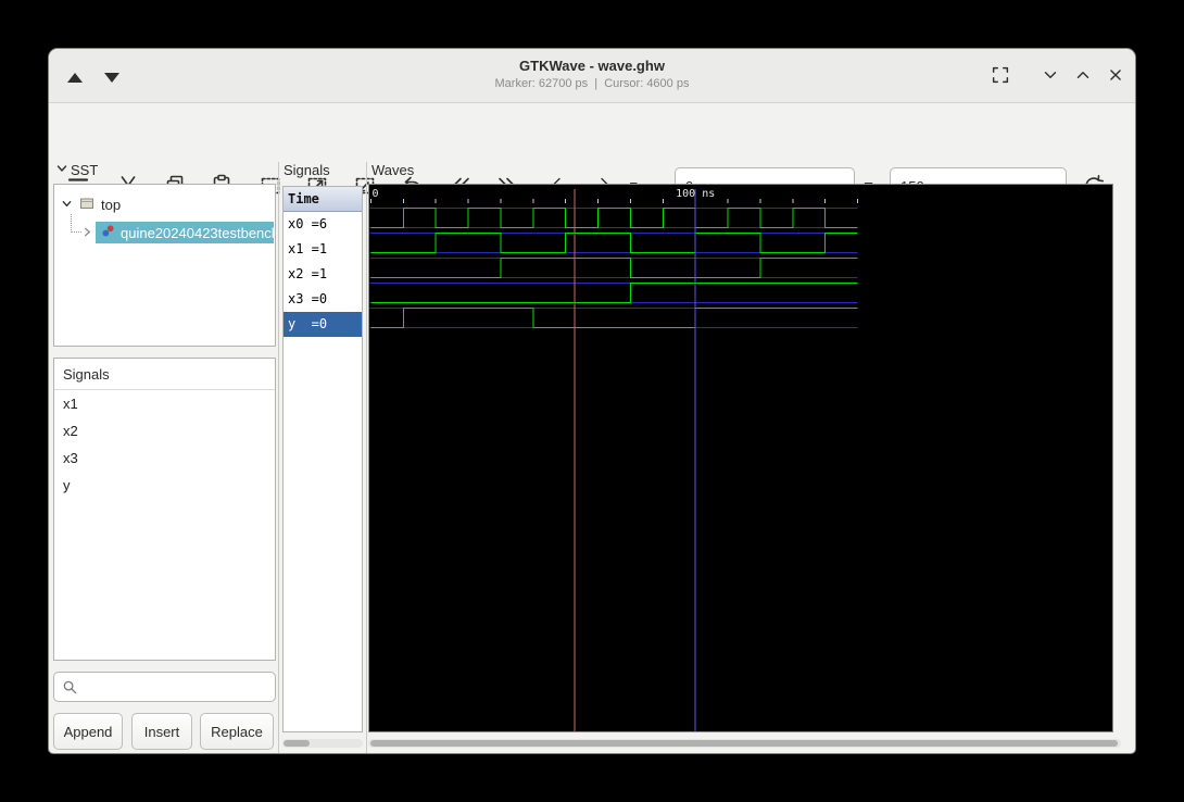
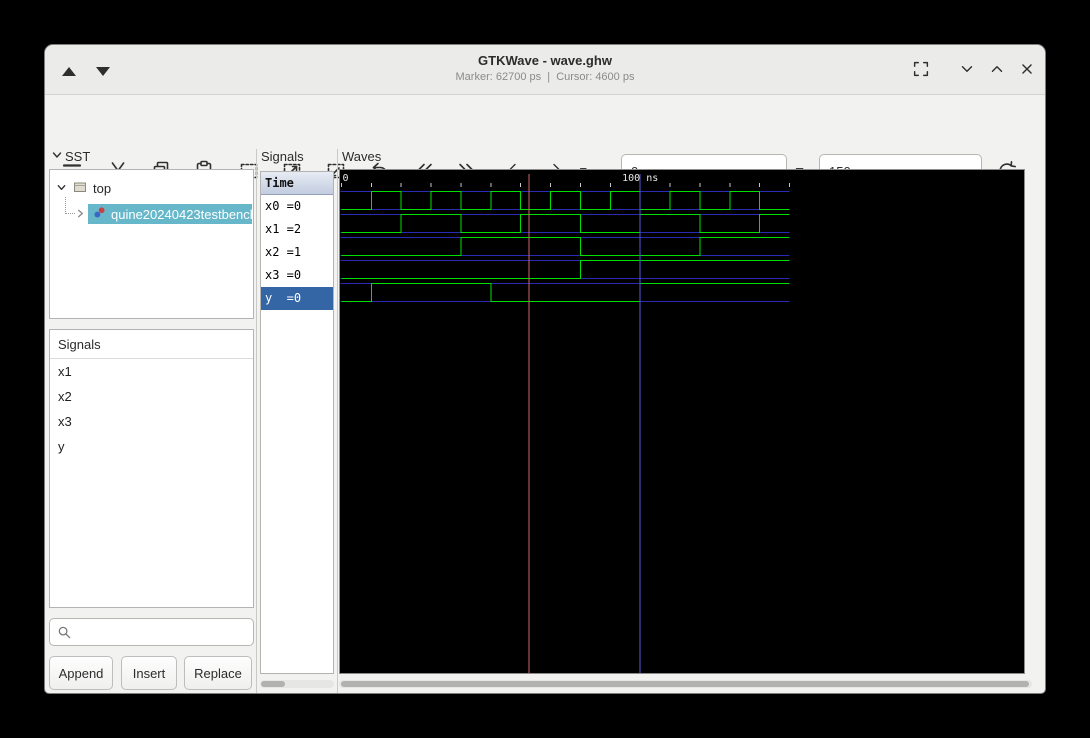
  GTKWave - wave.ghw
  Marker: 62700 ps | Cursor: 4600 ps
  SST
  Signals
  Waves
  top
  quine20240423testbenc
  Signals
  x1
  x2
  x3
  y
  Append
  Insert
  Replace
  Time
- x0 =6
+ x0 =0
- x1 =1
+ x1 =2
  x2 =1
  x3 =0
  y =0
  0
  100 ns
